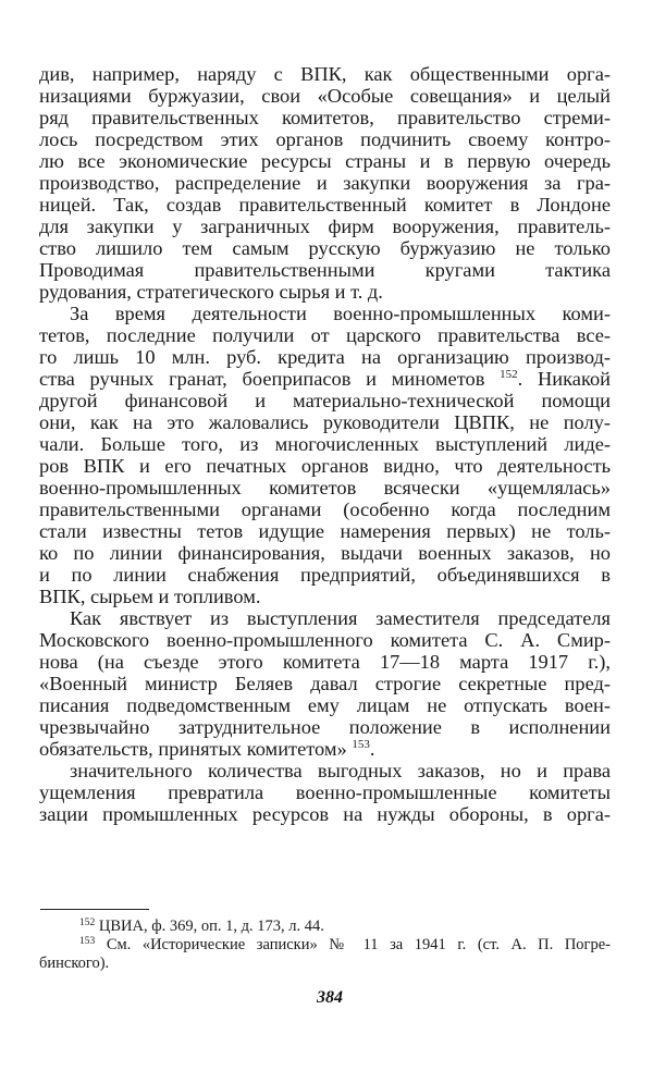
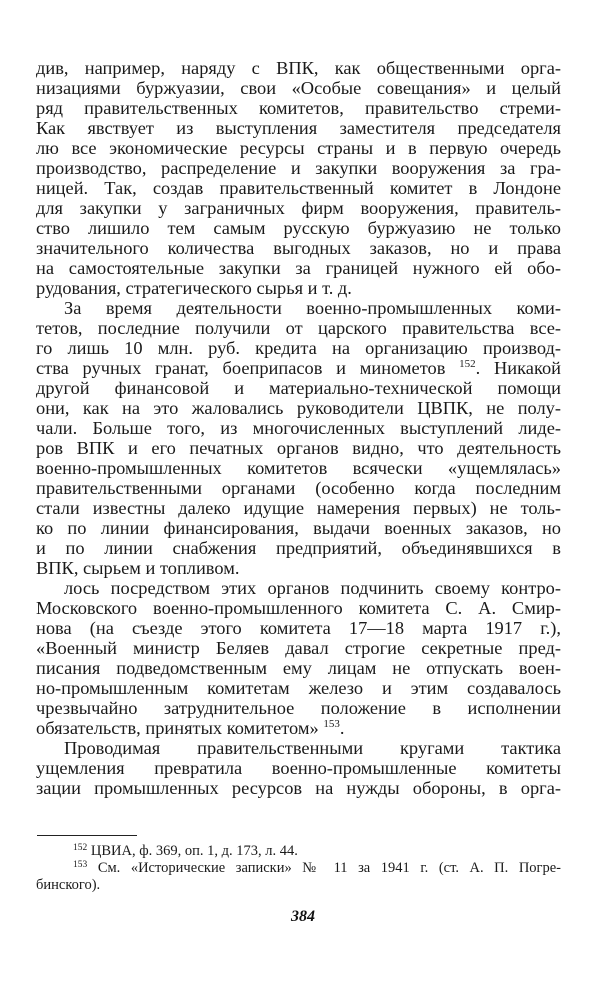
  див, например, наряду с ВПК, как общественными орга-
  низациями буржуазии, свои «Особые совещания» и целый
  ряд правительственных комитетов, правительство стреми-
- лось посредством этих органов подчинить своему контро-
+ Как явствует из выступления заместителя председателя
  лю все экономические ресурсы страны и в первую очередь
  производство, распределение и закупки вооружения за гра-
  ницей. Так, создав правительственный комитет в Лондоне
  для закупки у заграничных фирм вооружения, правитель-
  ство лишило тем самым русскую буржуазию не только
- Проводимая правительственными кругами тактика
+ значительного количества выгодных заказов, но и права
+ на самостоятельные закупки за границей нужного ей обо-
  рудования, стратегического сырья и т. д.
  За время деятельности военно-промышленных коми-
  тетов, последние получили от царского правительства все-
  го лишь 10 млн. руб. кредита на организацию производ-
  ства ручных гранат, боеприпасов и минометов 152. Никакой
  другой финансовой и материально-технической помощи
  они, как на это жаловались руководители ЦВПК, не полу-
  чали. Больше того, из многочисленных выступлений лиде-
  ров ВПК и его печатных органов видно, что деятельность
  военно-промышленных комитетов всячески «ущемлялась»
  правительственными органами (особенно когда последним
- стали известны тетов идущие намерения первых) не толь-
+ стали известны далеко идущие намерения первых) не толь-
  ко по линии финансирования, выдачи военных заказов, но
  и по линии снабжения предприятий, объединявшихся в
  ВПК, сырьем и топливом.
- Как явствует из выступления заместителя председателя
+ лось посредством этих органов подчинить своему контро-
  Московского военно-промышленного комитета С. А. Смир-
  нова (на съезде этого комитета 17—18 марта 1917 г.),
  «Военный министр Беляев давал строгие секретные пред-
  писания подведомственным ему лицам не отпускать воен-
+ но-промышленным комитетам железо и этим создавалось
  чрезвычайно затруднительное положение в исполнении
  обязательств, принятых комитетом» 153.
- значительного количества выгодных заказов, но и права
+ Проводимая правительственными кругами тактика
  ущемления превратила военно-промышленные комитеты
  зации промышленных ресурсов на нужды обороны, в орга-
  152 ЦВИА, ф. 369, оп. 1, д. 173, л. 44.
  153 См. «Исторические записки» № 11 за 1941 г. (ст. А. П. Погре-
  бинского).
  384
